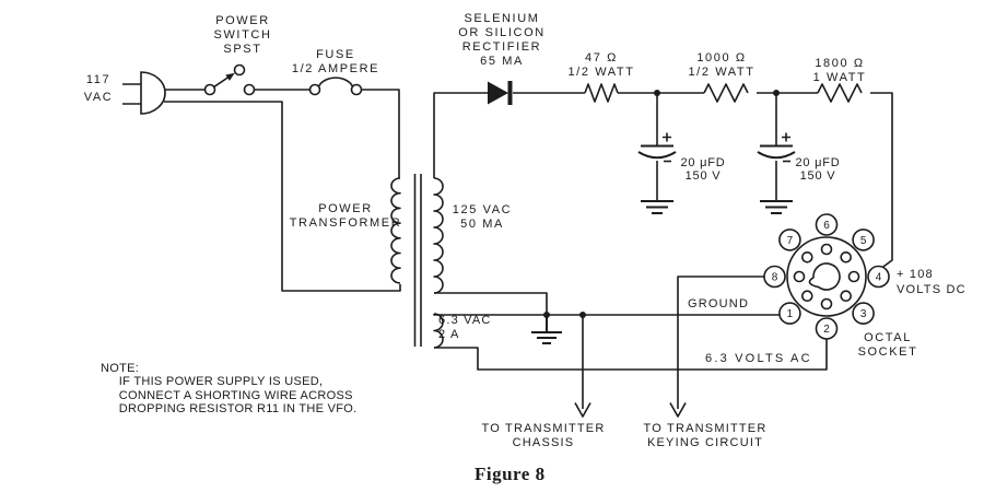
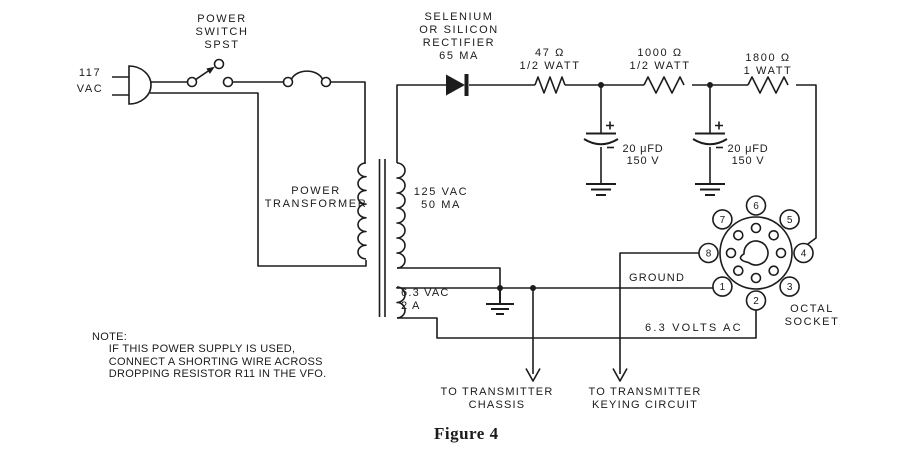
  1
  2
  3
  4
  5
  6
  7
  8
  117
  VAC
  POWER
  SWITCH
  SPST
- FUSE
- 1/2 AMPERE
  SELENIUM
  OR SILICON
  RECTIFIER
  65 MA
  47 Ω
  1/2 WATT
  1000 Ω
  1/2 WATT
  1800 Ω
  1 WATT
  POWER
  TRANSFORMER
  125 VAC
  50 MA
  6.3 VAC
  2 A
  20 μFD
  150 V
  20 μFD
  150 V
  GROUND
  6.3 VOLTS AC
- + 108
- VOLTS DC
  OCTAL
  SOCKET
  NOTE:
  IF THIS POWER SUPPLY IS USED,
  CONNECT A SHORTING WIRE ACROSS
  DROPPING RESISTOR R11 IN THE VFO.
  TO TRANSMITTER
  CHASSIS
  TO TRANSMITTER
  KEYING CIRCUIT
- Figure 8
+ Figure 4
